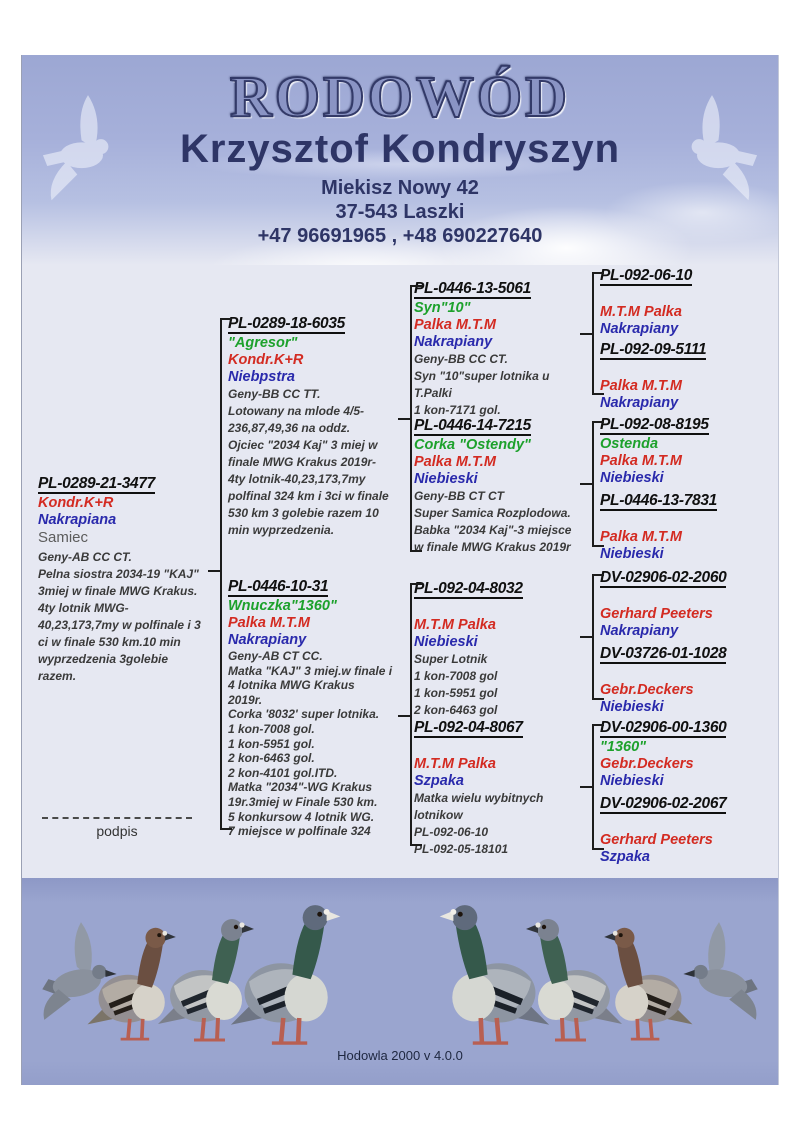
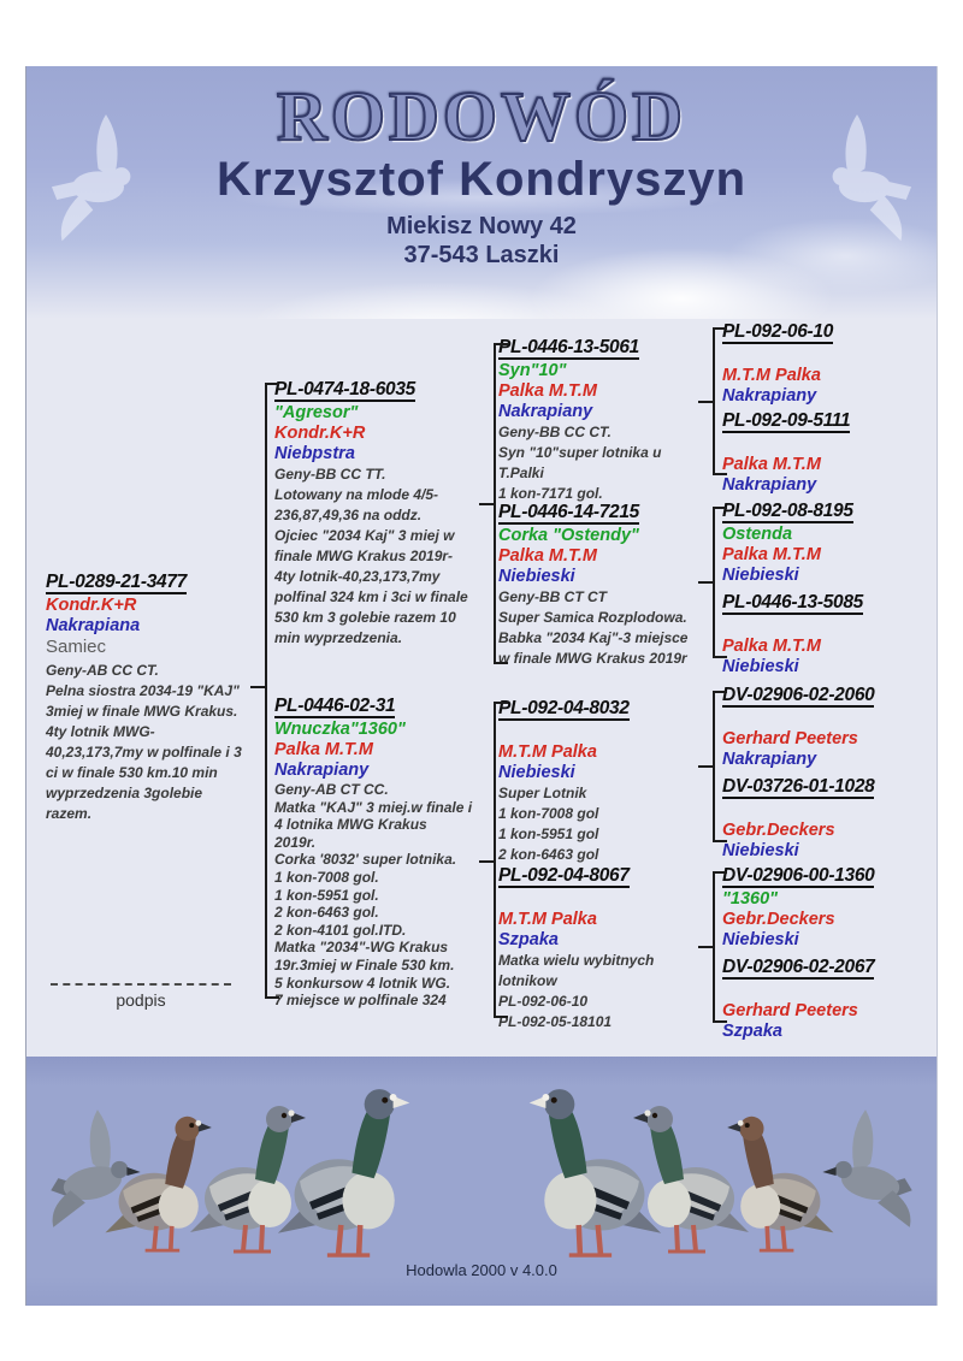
  RODOWÓD
  Krzysztof Kondryszyn
  Miekisz Nowy 42
  37-543 Laszki
- +47 96691965 , +48 690227640
  PL-0289-21-3477
  Kondr.K+R
  Nakrapiana
  Samiec
  Geny-AB CC CT.
  Pelna siostra 2034-19 "KAJ"
  3miej w finale MWG Krakus.
  4ty lotnik MWG-
  40,23,173,7my w polfinale i 3
  ci w finale 530 km.10 min
  wyprzedzenia 3golebie
  razem.
- PL-0289-18-6035
+ PL-0474-18-6035
  "Agresor"
  Kondr.K+R
  Niebpstra
  Geny-BB CC TT.
  Lotowany na mlode 4/5-
  236,87,49,36 na oddz.
  Ojciec "2034 Kaj" 3 miej w
  finale MWG Krakus 2019r-
  4ty lotnik-40,23,173,7my
  polfinal 324 km i 3ci w finale
  530 km 3 golebie razem 10
  min wyprzedzenia.
- PL-0446-10-31
+ PL-0446-02-31
  Wnuczka"1360"
  Palka M.T.M
  Nakrapiany
  Geny-AB CT CC.
  Matka "KAJ" 3 miej.w finale i
  4 lotnika MWG Krakus
  2019r.
  Corka '8032' super lotnika.
  1 kon-7008 gol.
  1 kon-5951 gol.
  2 kon-6463 gol.
  2 kon-4101 gol.ITD.
  Matka "2034"-WG Krakus
  19r.3miej w Finale 530 km.
  5 konkursow 4 lotnik WG.
  7 miejsce w polfinale 324
  PL-0446-13-5061
  Syn"10"
  Palka M.T.M
  Nakrapiany
  Geny-BB CC CT.
  Syn "10"super lotnika u
  T.Palki
  1 kon-7171 gol.
  PL-0446-14-7215
  Corka "Ostendy"
  Palka M.T.M
  Niebieski
  Geny-BB CT CT
  Super Samica Rozplodowa.
  Babka "2034 Kaj"-3 miejsce
  w finale MWG Krakus 2019r
  PL-092-04-8032
  M.T.M Palka
  Niebieski
  Super Lotnik
  1 kon-7008 gol
  1 kon-5951 gol
  2 kon-6463 gol
  PL-092-04-8067
  M.T.M Palka
  Szpaka
  Matka wielu wybitnych
  lotnikow
  PL-092-06-10
  PL-092-05-18101
  PL-092-06-10
  M.T.M Palka
  Nakrapiany
  PL-092-09-5111
  Palka M.T.M
  Nakrapiany
  PL-092-08-8195
  Ostenda
  Palka M.T.M
  Niebieski
- PL-0446-13-7831
+ PL-0446-13-5085
  Palka M.T.M
  Niebieski
  DV-02906-02-2060
  Gerhard Peeters
  Nakrapiany
  DV-03726-01-1028
  Gebr.Deckers
  Niebieski
  DV-02906-00-1360
  "1360"
  Gebr.Deckers
  Niebieski
  DV-02906-02-2067
  Gerhard Peeters
  Szpaka
  podpis
  Hodowla 2000 v 4.0.0
